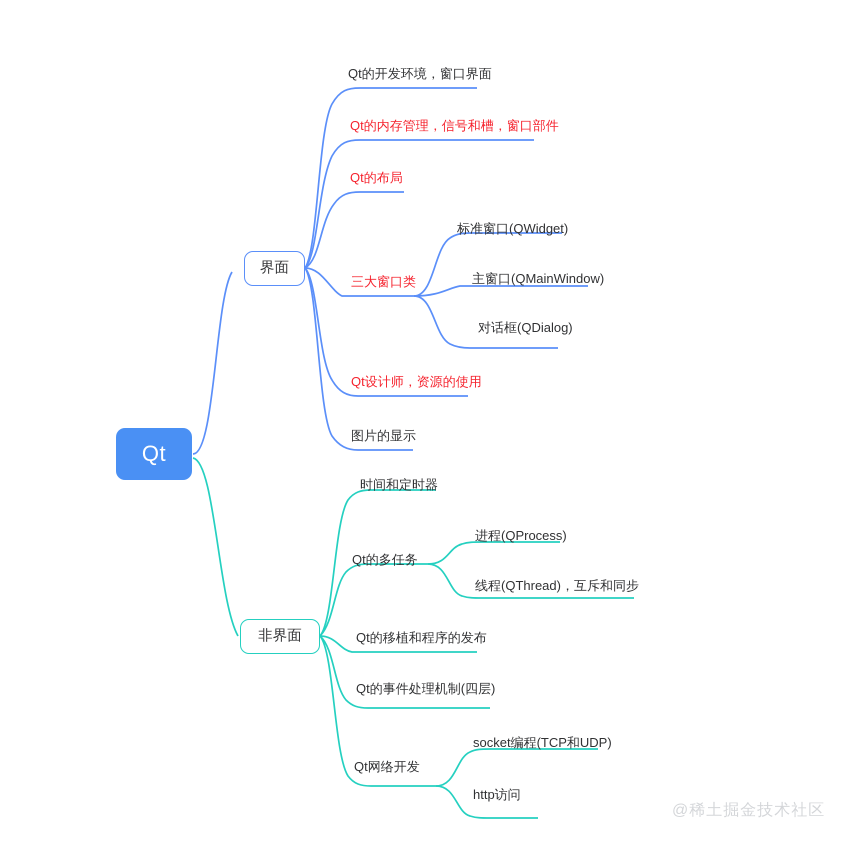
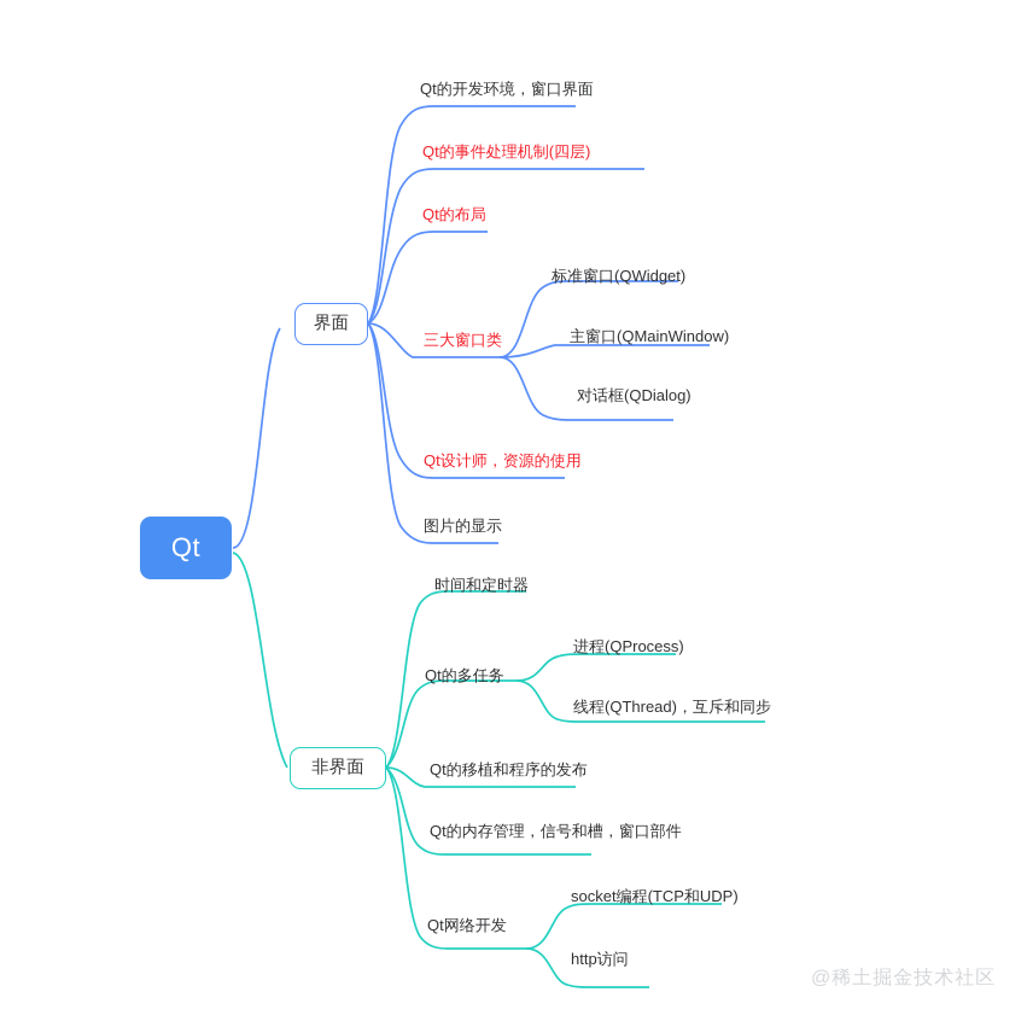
  Qt
  界面
  非界面
  Qt的开发环境，窗口界面
- Qt的内存管理，信号和槽，窗口部件
+ Qt的事件处理机制(四层)
  Qt的布局
  三大窗口类
  标准窗口(QWidget)
  主窗口(QMainWindow)
  对话框(QDialog)
  Qt设计师，资源的使用
  图片的显示
  时间和定时器
  Qt的多任务
  进程(QProcess)
  线程(QThread)，互斥和同步
  Qt的移植和程序的发布
- Qt的事件处理机制(四层)
+ Qt的内存管理，信号和槽，窗口部件
  Qt网络开发
  socket编程(TCP和UDP)
  http访问
  @稀土掘金技术社区
